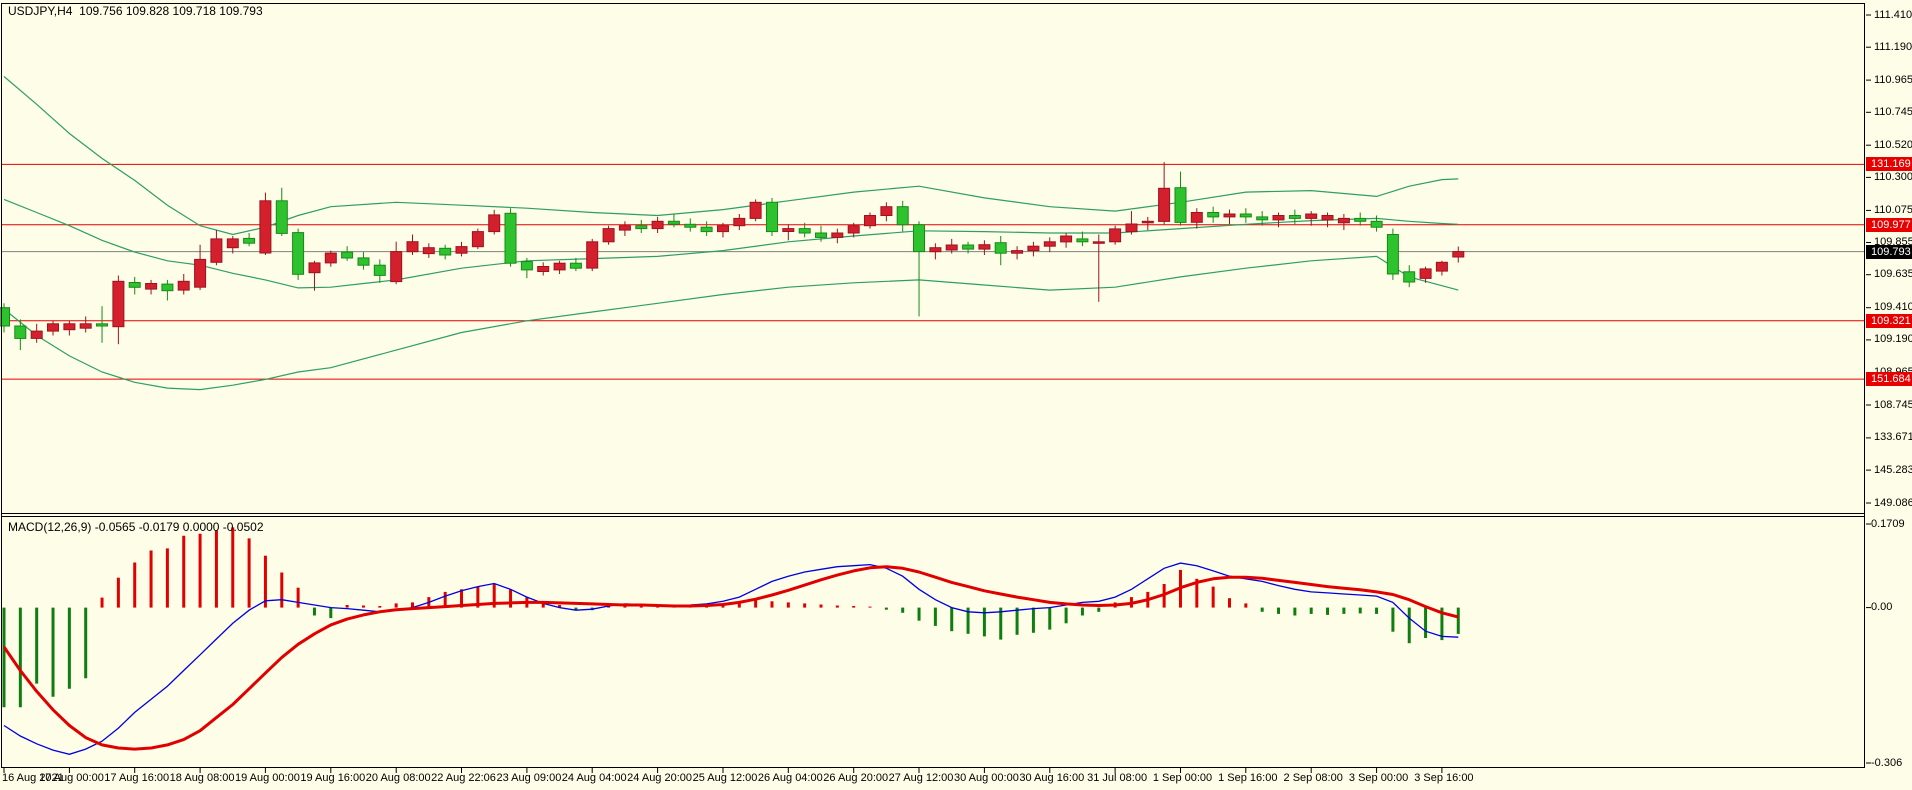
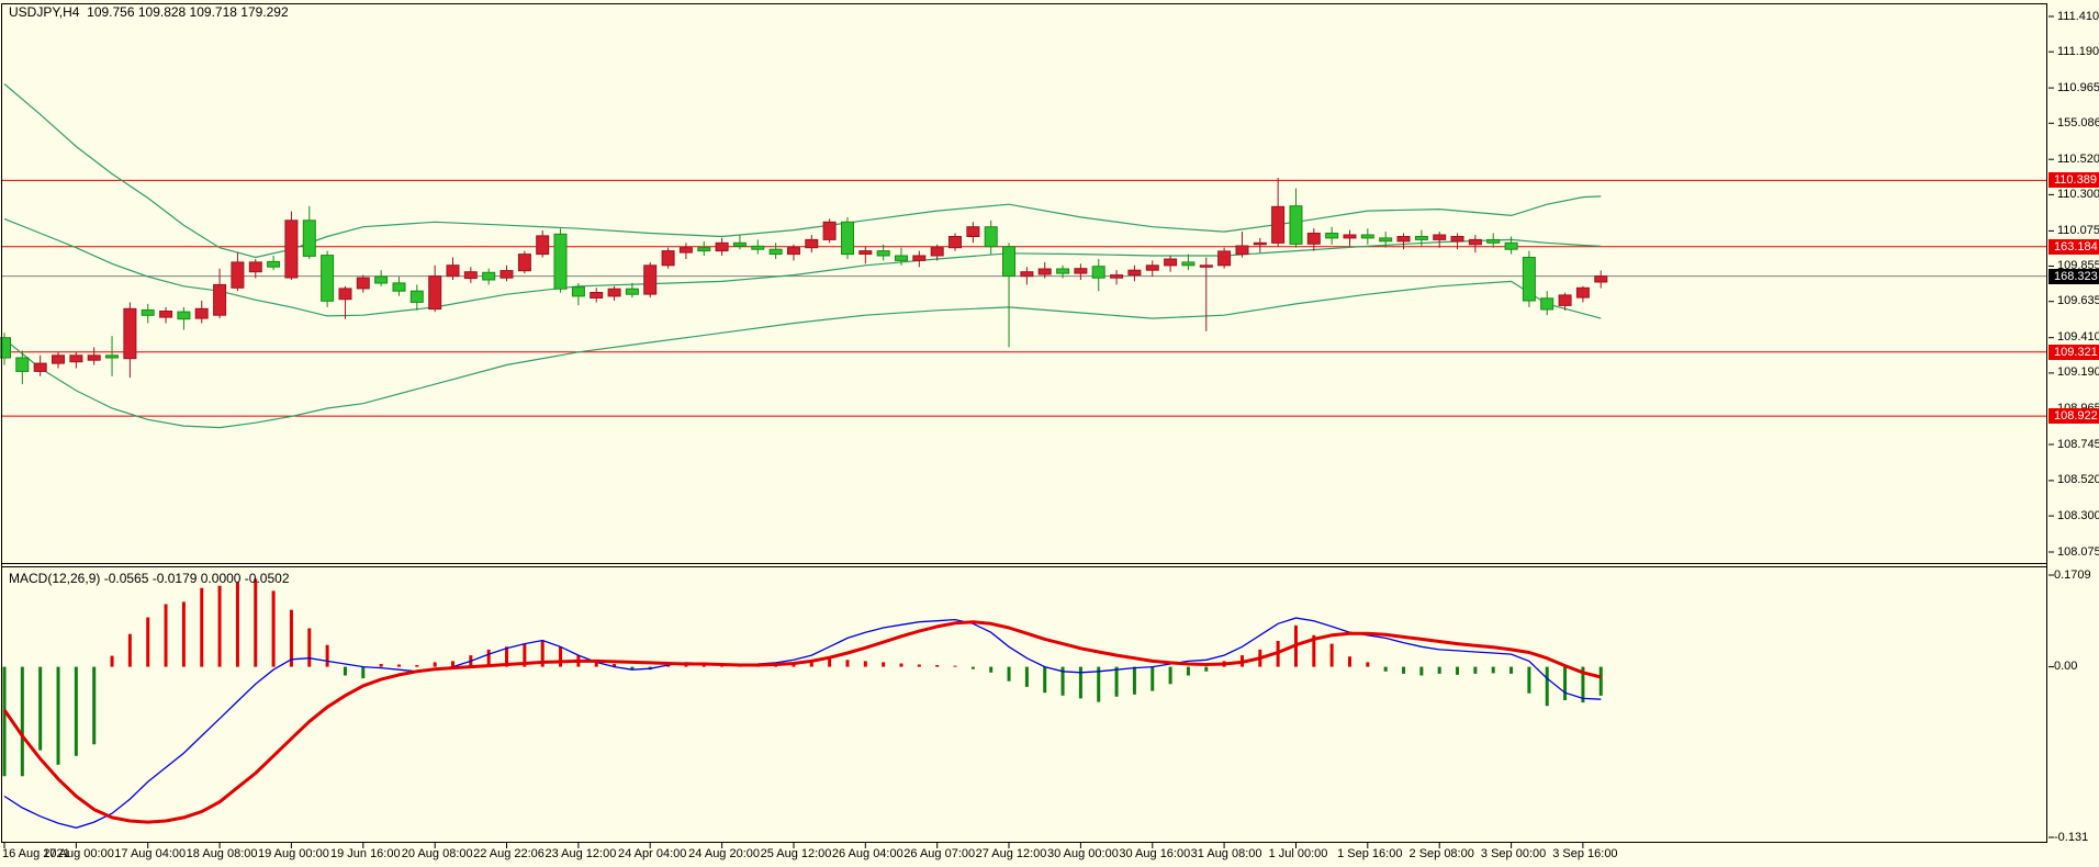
- USDJPY,H4 109.756 109.828 109.718 109.793
+ USDJPY,H4 109.756 109.828 109.718 179.292
  MACD(12,26,9) -0.0565 -0.0179 0.0000 -0.0502
  111.410
  111.190
  110.965
- 110.745
+ 155.086
  110.520
  110.300
  110.075
  109.855
  109.635
  109.410
  109.190
  108.745
- 133.671
+ 108.520
- 145.283
+ 108.300
- 149.086
+ 108.075
- 131.169
+ 110.389
- 109.977
+ 163.184
- 109.793
+ 168.323
  109.321
- 151.684
+ 108.922
  0.1709
  0.00
- -0.306
+ -0.131
  16 Aug 2021
  17 Aug 00:00
- 17 Aug 16:00
+ 17 Aug 04:00
  18 Aug 08:00
  19 Aug 00:00
- 19 Aug 16:00
+ 19 Jun 16:00
  20 Aug 08:00
  22 Aug 22:06
- 23 Aug 09:00
+ 23 Aug 12:00
- 24 Aug 04:00
+ 24 Apr 04:00
  24 Aug 20:00
  25 Aug 12:00
  26 Aug 04:00
- 26 Aug 20:00
+ 26 Aug 07:00
  27 Aug 12:00
  30 Aug 00:00
  30 Aug 16:00
- 31 Jul 08:00
+ 31 Aug 08:00
- 1 Sep 00:00
+ 1 Jul 00:00
  1 Sep 16:00
  2 Sep 08:00
  3 Sep 00:00
  3 Sep 16:00
